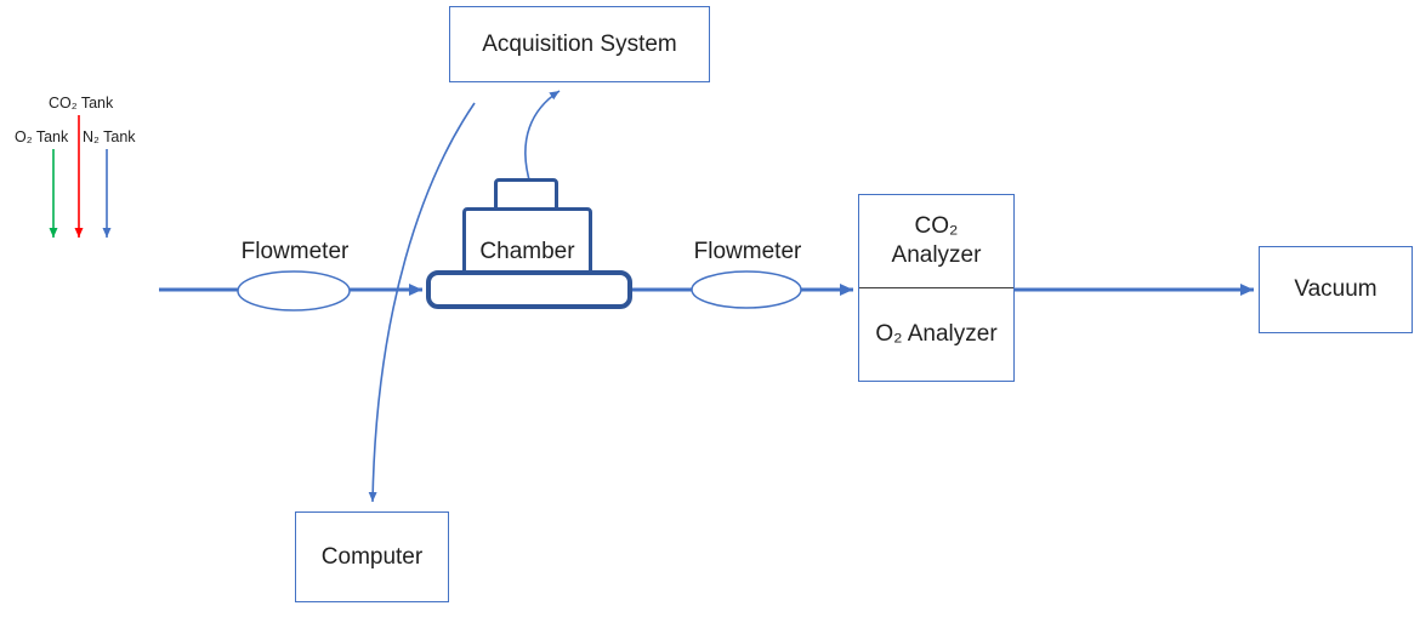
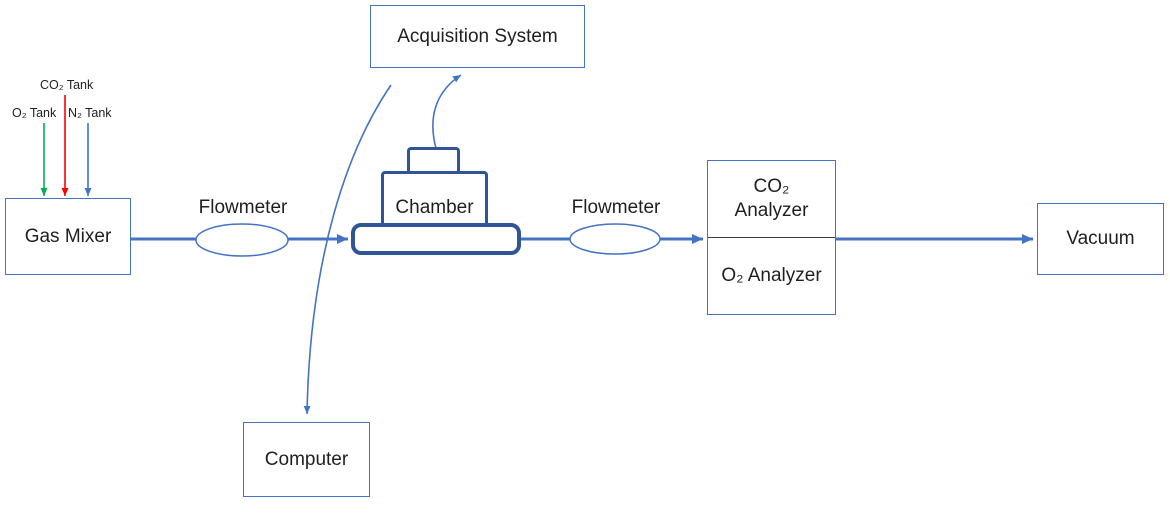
  Acquisition System
  CO₂ Tank
  O₂ Tank
  N₂ Tank
+ Gas Mixer
  Flowmeter
  Flowmeter
  Chamber
  CO₂
  Analyzer
  O₂ Analyzer
  Vacuum
  Computer
